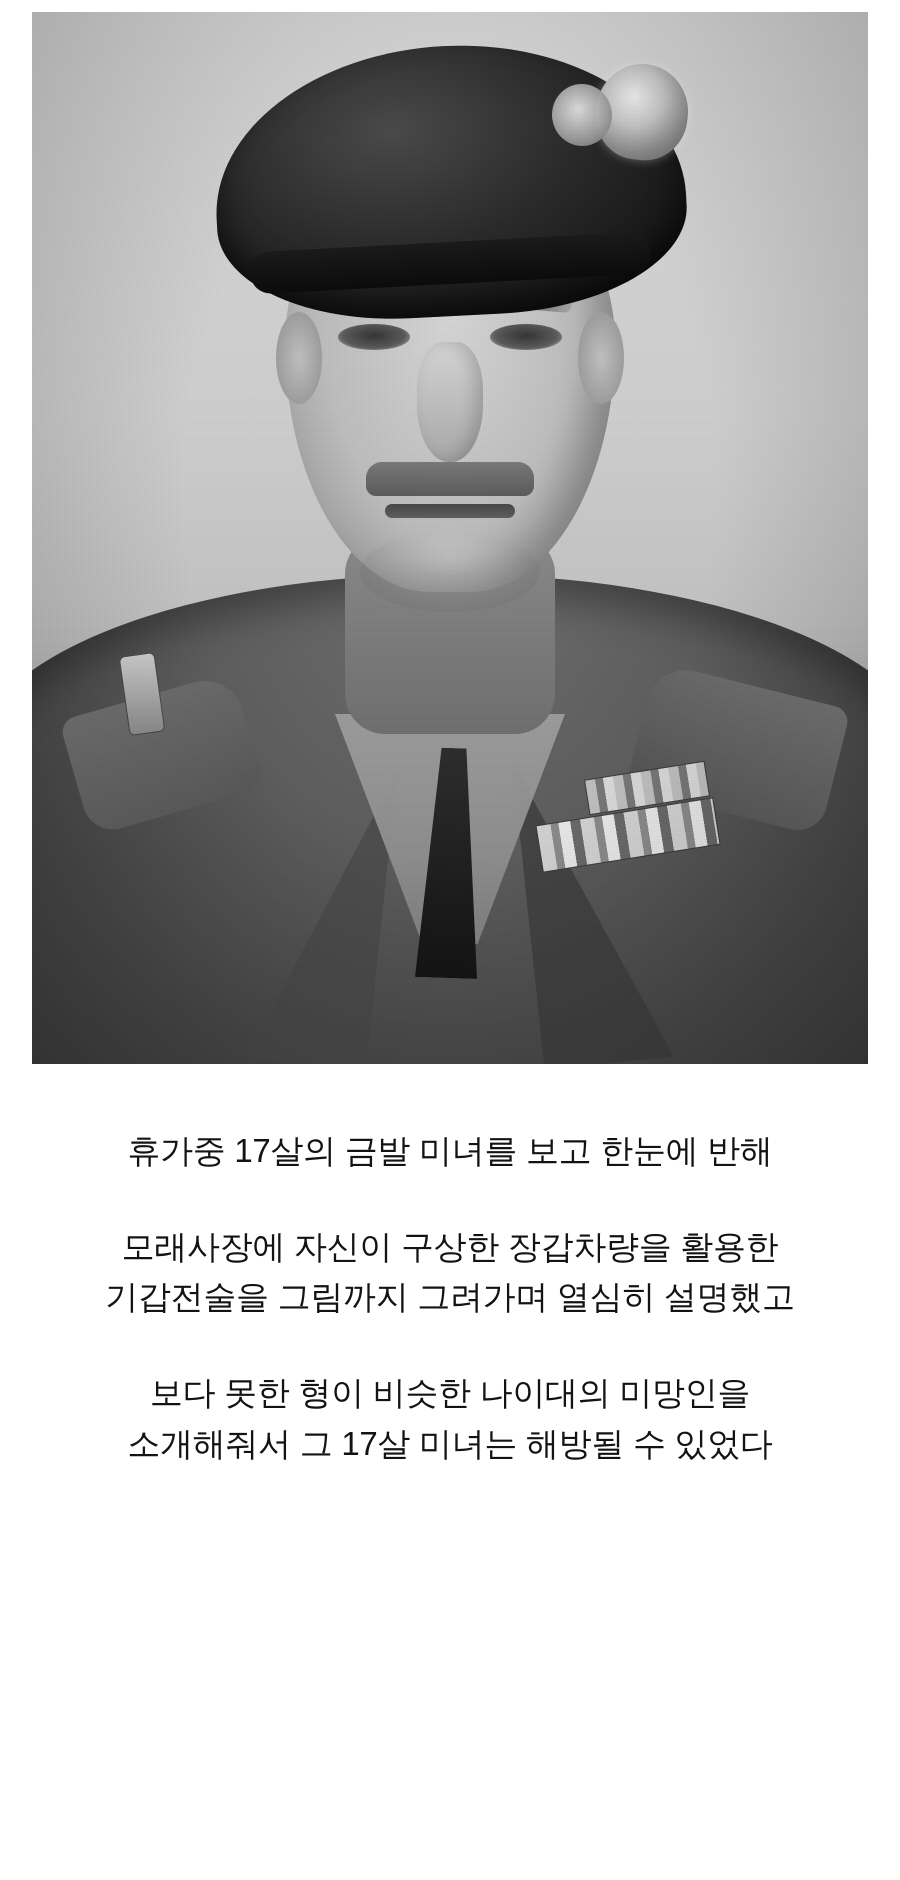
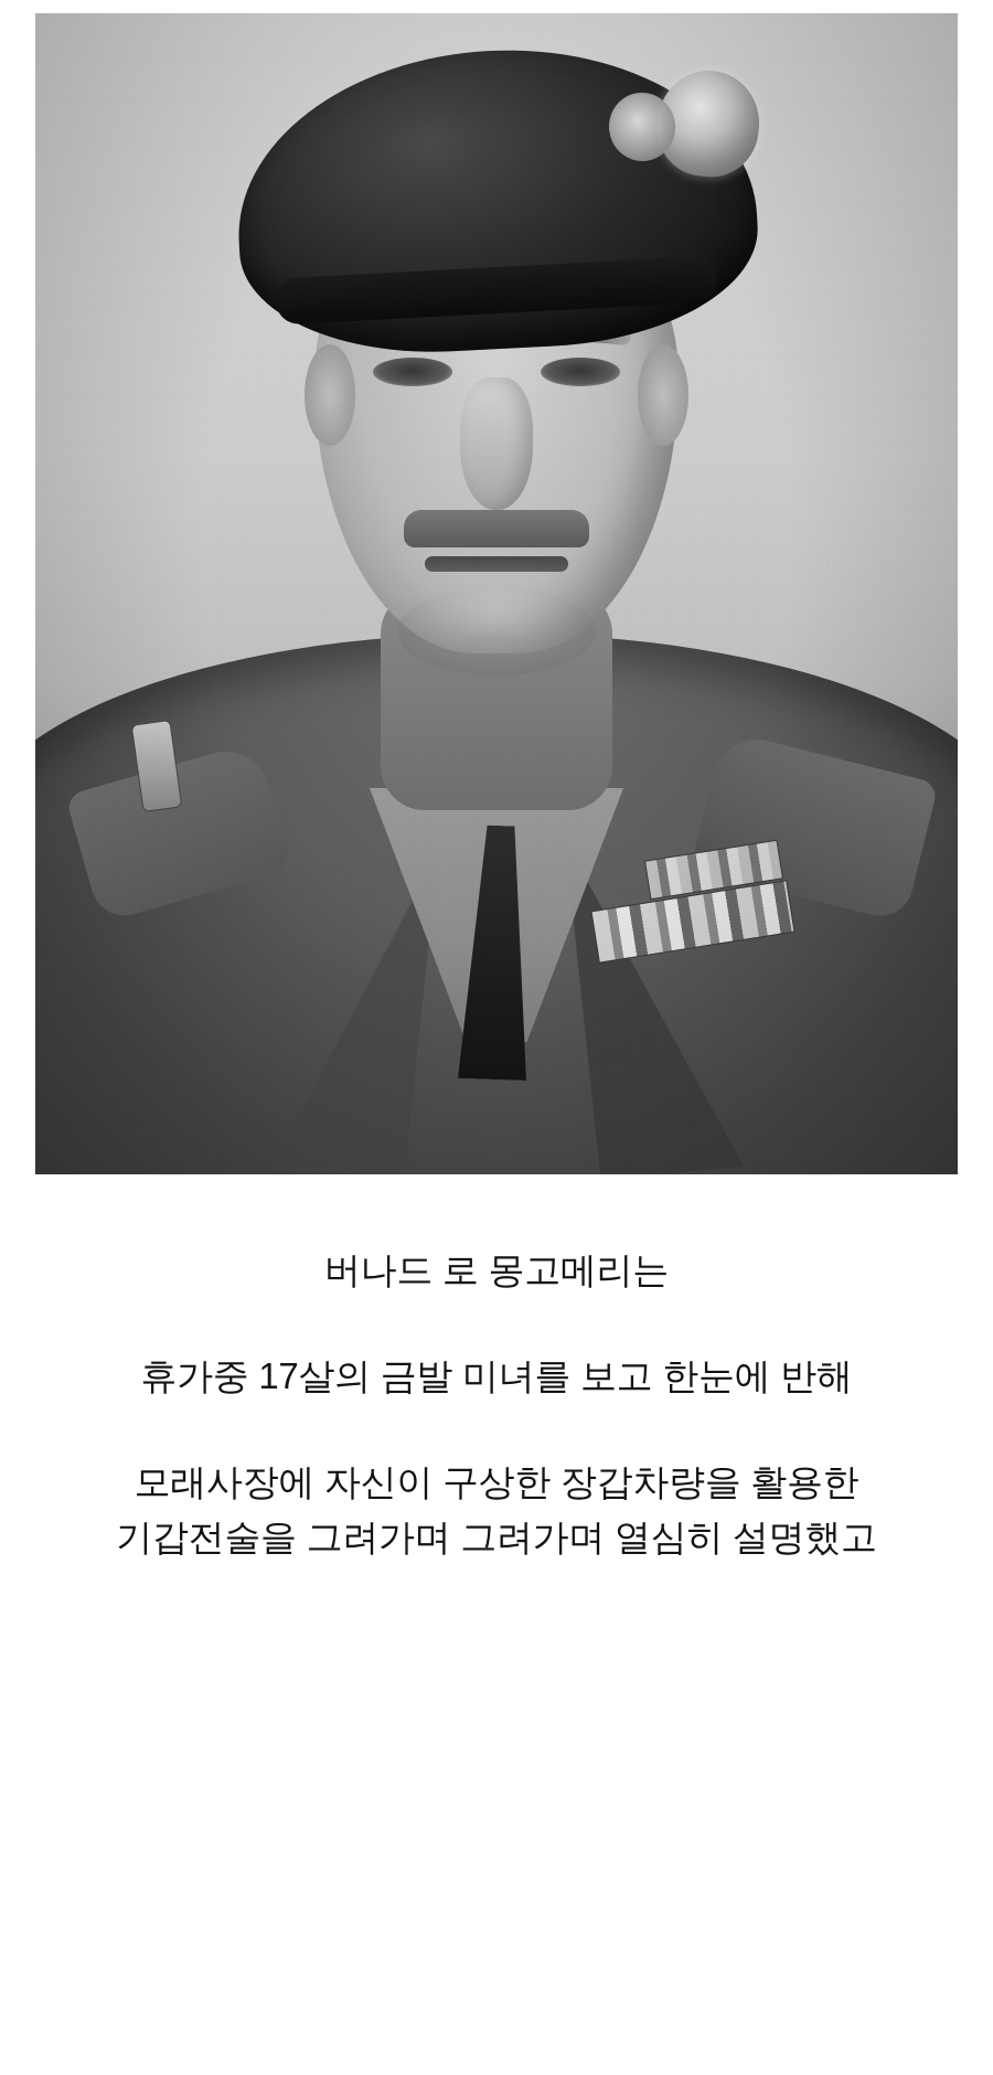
+ 버나드 로 몽고메리는
  휴가중 17살의 금발 미녀를 보고 한눈에 반해
- 모래사장에 자신이 구상한 장갑차량을 활용한 기갑전술을 그림까지 그려가며 열심히 설명했고
+ 모래사장에 자신이 구상한 장갑차량을 활용한 기갑전술을 그려가며 그려가며 열심히 설명했고
- 보다 못한 형이 비슷한 나이대의 미망인을 소개해줘서 그 17살 미녀는 해방될 수 있었다
